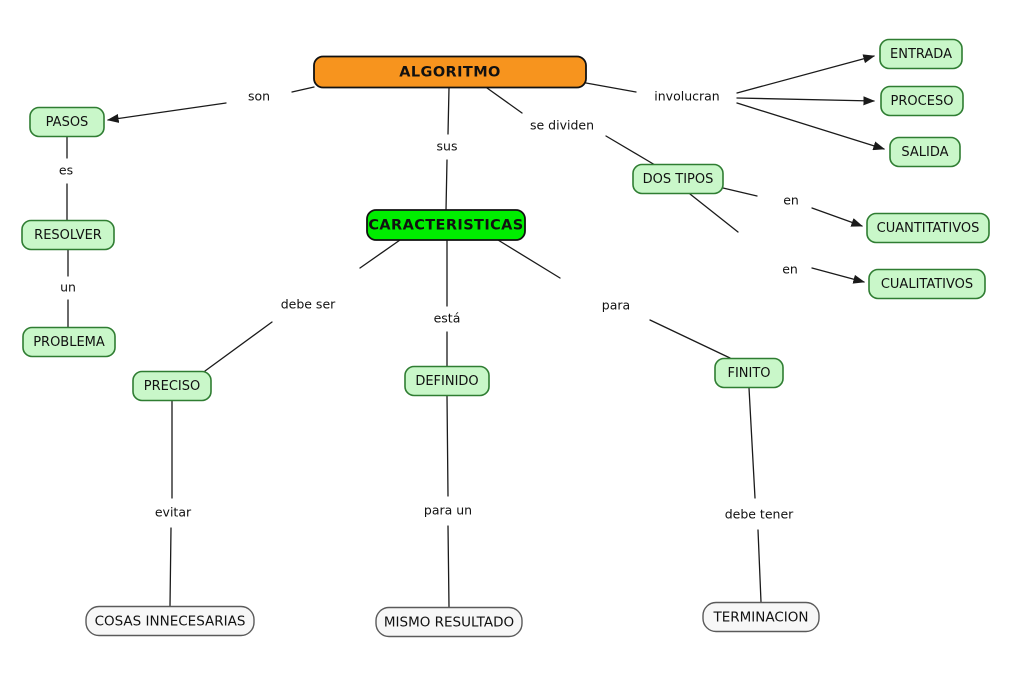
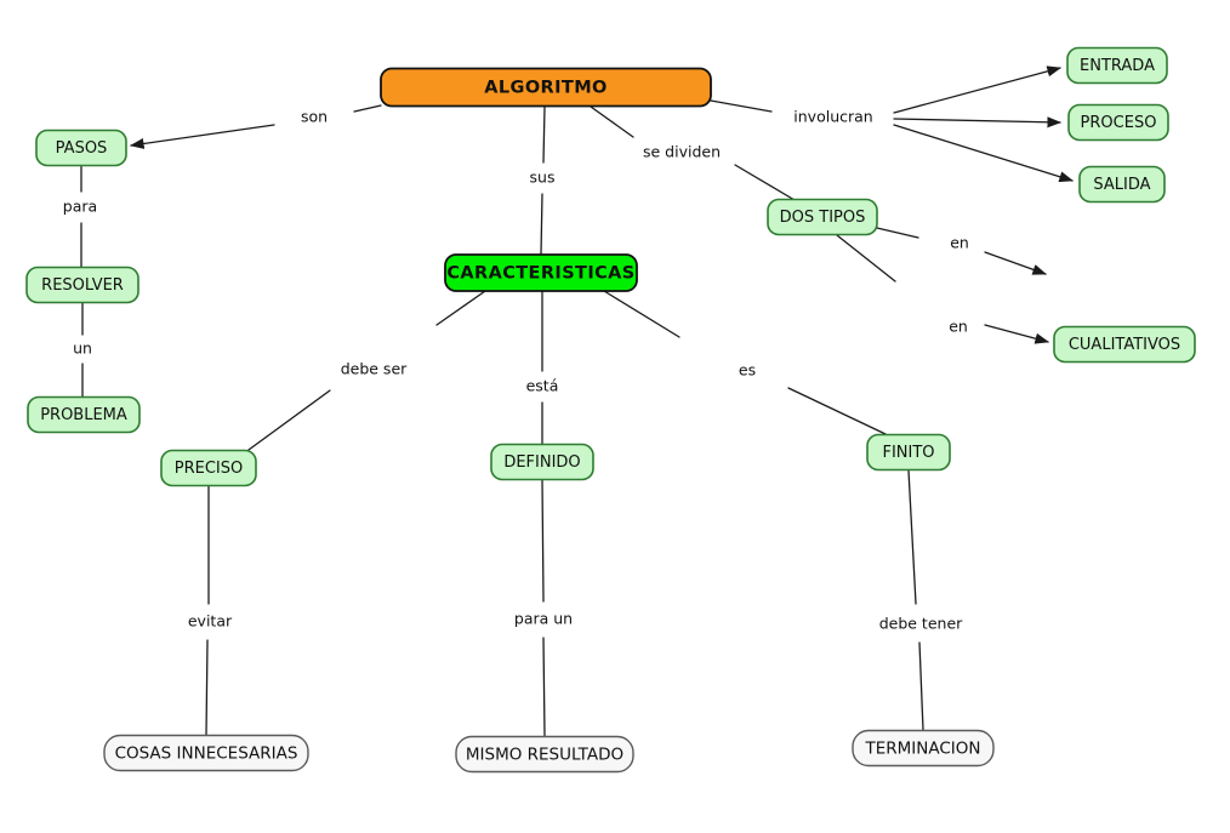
  son
- es
+ para
  un
  sus
  se dividen
  involucran
  en
  en
  debe ser
  está
- para
+ es
  evitar
  para un
  debe tener
  ALGORITMO
  PASOS
  RESOLVER
  PROBLEMA
  CARACTERISTICAS
  DOS TIPOS
  ENTRADA
  PROCESO
  SALIDA
- CUANTITATIVOS
  CUALITATIVOS
  PRECISO
  DEFINIDO
  FINITO
  COSAS INNECESARIAS
  MISMO RESULTADO
  TERMINACION
